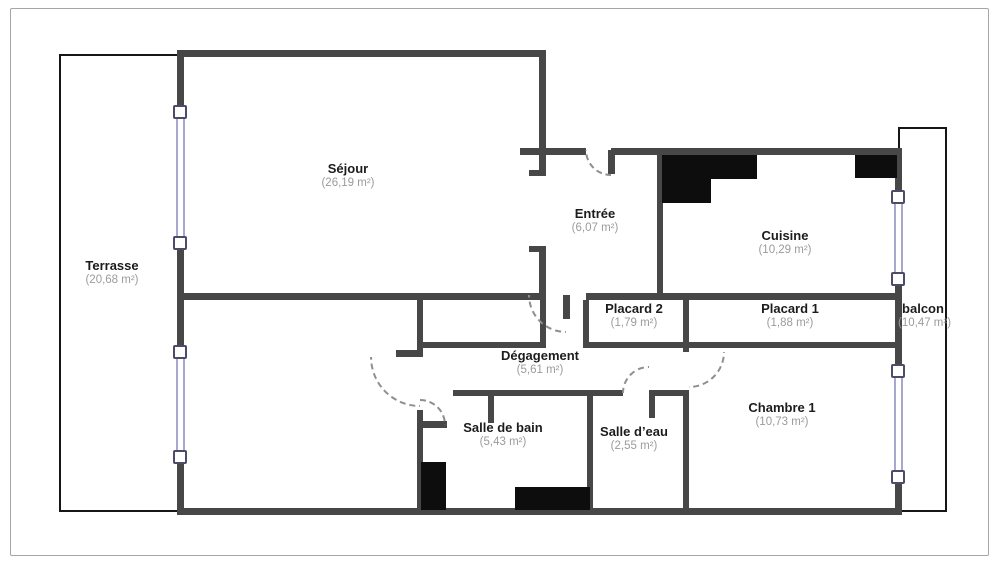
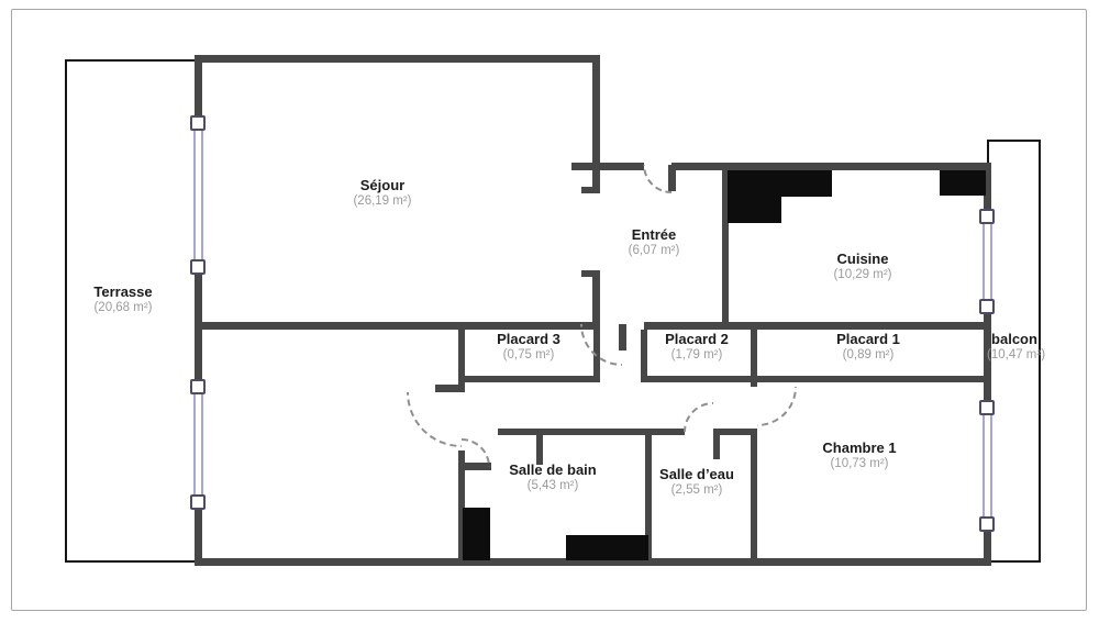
  Terrasse
  (20,68 m²)
  Séjour
  (26,19 m²)
  Entrée
  (6,07 m²)
  Cuisine
  (10,29 m²)
+ Placard 3
+ (0,75 m²)
  Placard 2
  (1,79 m²)
  Placard 1
- (1,88 m²)
+ (0,89 m²)
  balcon
  (10,47 m²)
- Dégagement
- (5,61 m²)
  Salle de bain
  (5,43 m²)
  Salle d’eau
  (2,55 m²)
  Chambre 1
  (10,73 m²)
